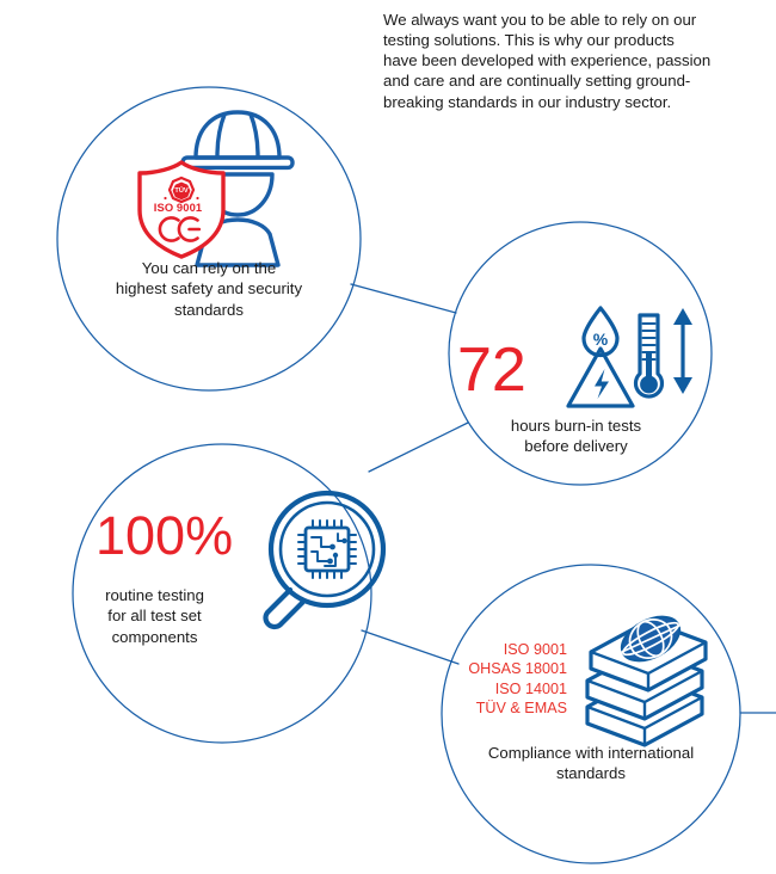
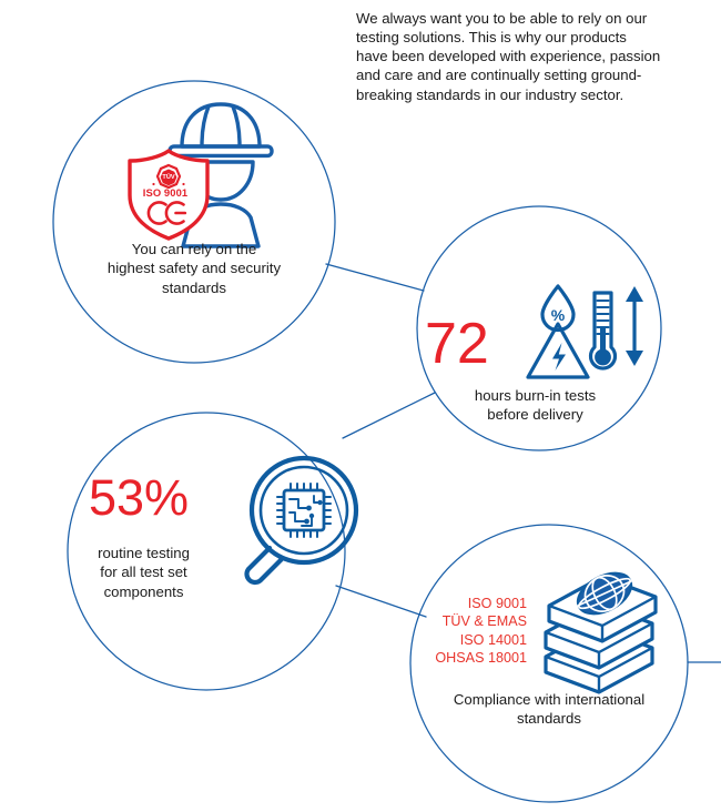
  %
  We always want you to be able to rely on our testing solutions. This is why our products have been developed with experience, passion and care and are continually setting ground-breaking standards in our industry sector.
  ISO 9001
  You can rely on the
  highest safety and security
  standards
  72
  hours burn-in tests
  before delivery
- 100%
+ 53%
  routine testing
  for all test set
  components
  ISO 9001
- OHSAS 18001
+ TÜV & EMAS
  ISO 14001
- TÜV & EMAS
+ OHSAS 18001
  Compliance with international
  standards
